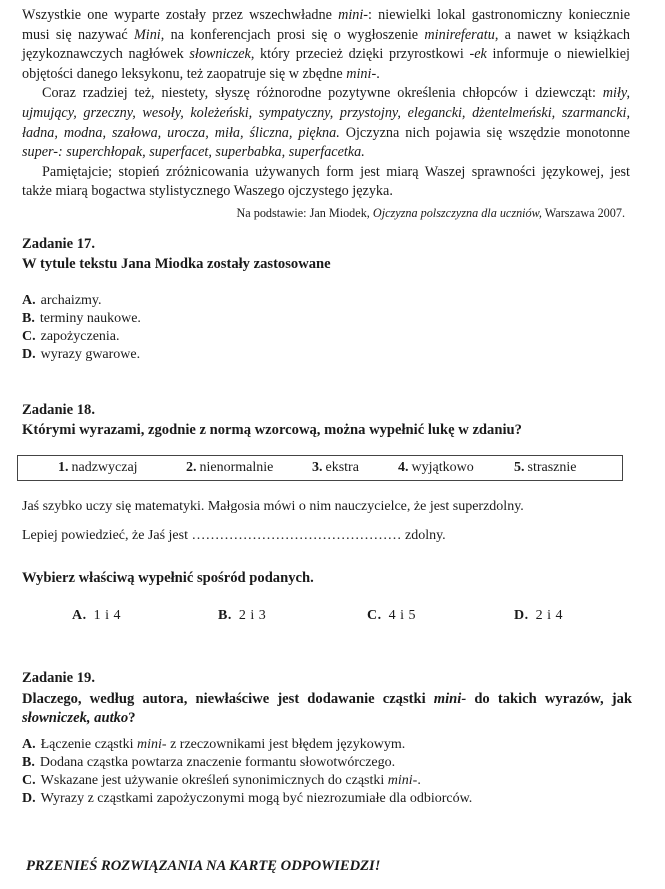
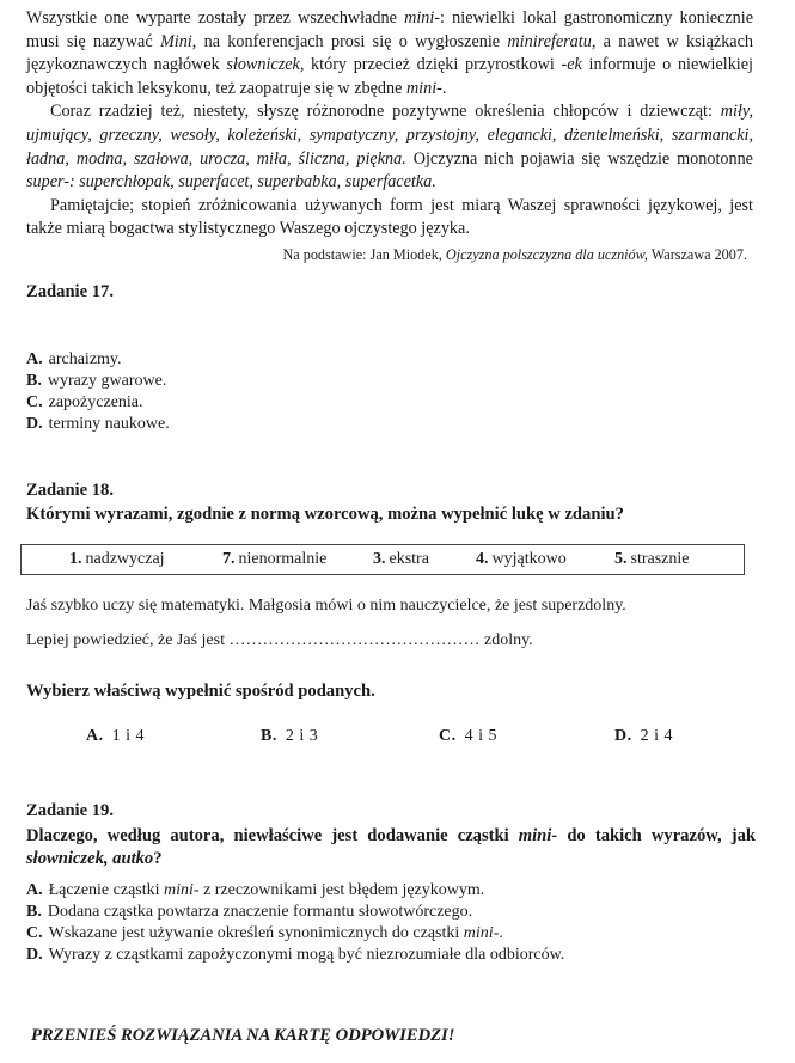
- Wszystkie one wyparte zostały przez wszechwładne mini-: niewielki lokal gastronomiczny koniecznie musi się nazywać Mini, na konferencjach prosi się o wygłoszenie minireferatu, a nawet w książkach językoznawczych nagłówek słowniczek, który przecież dzięki przyrostkowi -ek informuje o niewielkiej objętości danego leksykonu, też zaopatruje się w zbędne mini-.
+ Wszystkie one wyparte zostały przez wszechwładne mini-: niewielki lokal gastronomiczny koniecznie musi się nazywać Mini, na konferencjach prosi się o wygłoszenie minireferatu, a nawet w książkach językoznawczych nagłówek słowniczek, który przecież dzięki przyrostkowi -ek informuje o niewielkiej objętości takich leksykonu, też zaopatruje się w zbędne mini-.
  Coraz rzadziej też, niestety, słyszę różnorodne pozytywne określenia chłopców i dziewcząt: miły, ujmujący, grzeczny, wesoły, koleżeński, sympatyczny, przystojny, elegancki, dżentelmeński, szarmancki, ładna, modna, szałowa, urocza, miła, śliczna, piękna. Ojczyzna nich pojawia się wszędzie monotonne super-: superchłopak, superfacet, superbabka, superfacetka.
  Pamiętajcie; stopień zróżnicowania używanych form jest miarą Waszej sprawności językowej, jest także miarą bogactwa stylistycznego Waszego ojczystego języka.
  Na podstawie: Jan Miodek, Ojczyzna polszczyzna dla uczniów, Warszawa 2007.
  Zadanie 17.
- W tytule tekstu Jana Miodka zostały zastosowane
  A. archaizmy.
- B. terminy naukowe.
+ B. wyrazy gwarowe.
  C. zapożyczenia.
- D. wyrazy gwarowe.
+ D. terminy naukowe.
  Zadanie 18.
  Którymi wyrazami, zgodnie z normą wzorcową, można wypełnić lukę w zdaniu?
  1. nadzwyczaj
- 2. nienormalnie
+ 7. nienormalnie
  3. ekstra
  4. wyjątkowo
  5. strasznie
  Jaś szybko uczy się matematyki. Małgosia mówi o nim nauczycielce, że jest superzdolny.
  Lepiej powiedzieć, że Jaś jest ……………………………………… zdolny.
  Wybierz właściwą wypełnić spośród podanych.
  A. 1 i 4
  B. 2 i 3
  C. 4 i 5
  D. 2 i 4
  Zadanie 19.
  Dlaczego, według autora, niewłaściwe jest dodawanie cząstki mini- do takich wyrazów, jak słowniczek, autko?
  A. Łączenie cząstki mini- z rzeczownikami jest błędem językowym.
  B. Dodana cząstka powtarza znaczenie formantu słowotwórczego.
  C. Wskazane jest używanie określeń synonimicznych do cząstki mini-.
  D. Wyrazy z cząstkami zapożyczonymi mogą być niezrozumiałe dla odbiorców.
  PRZENIEŚ ROZWIĄZANIA NA KARTĘ ODPOWIEDZI!
